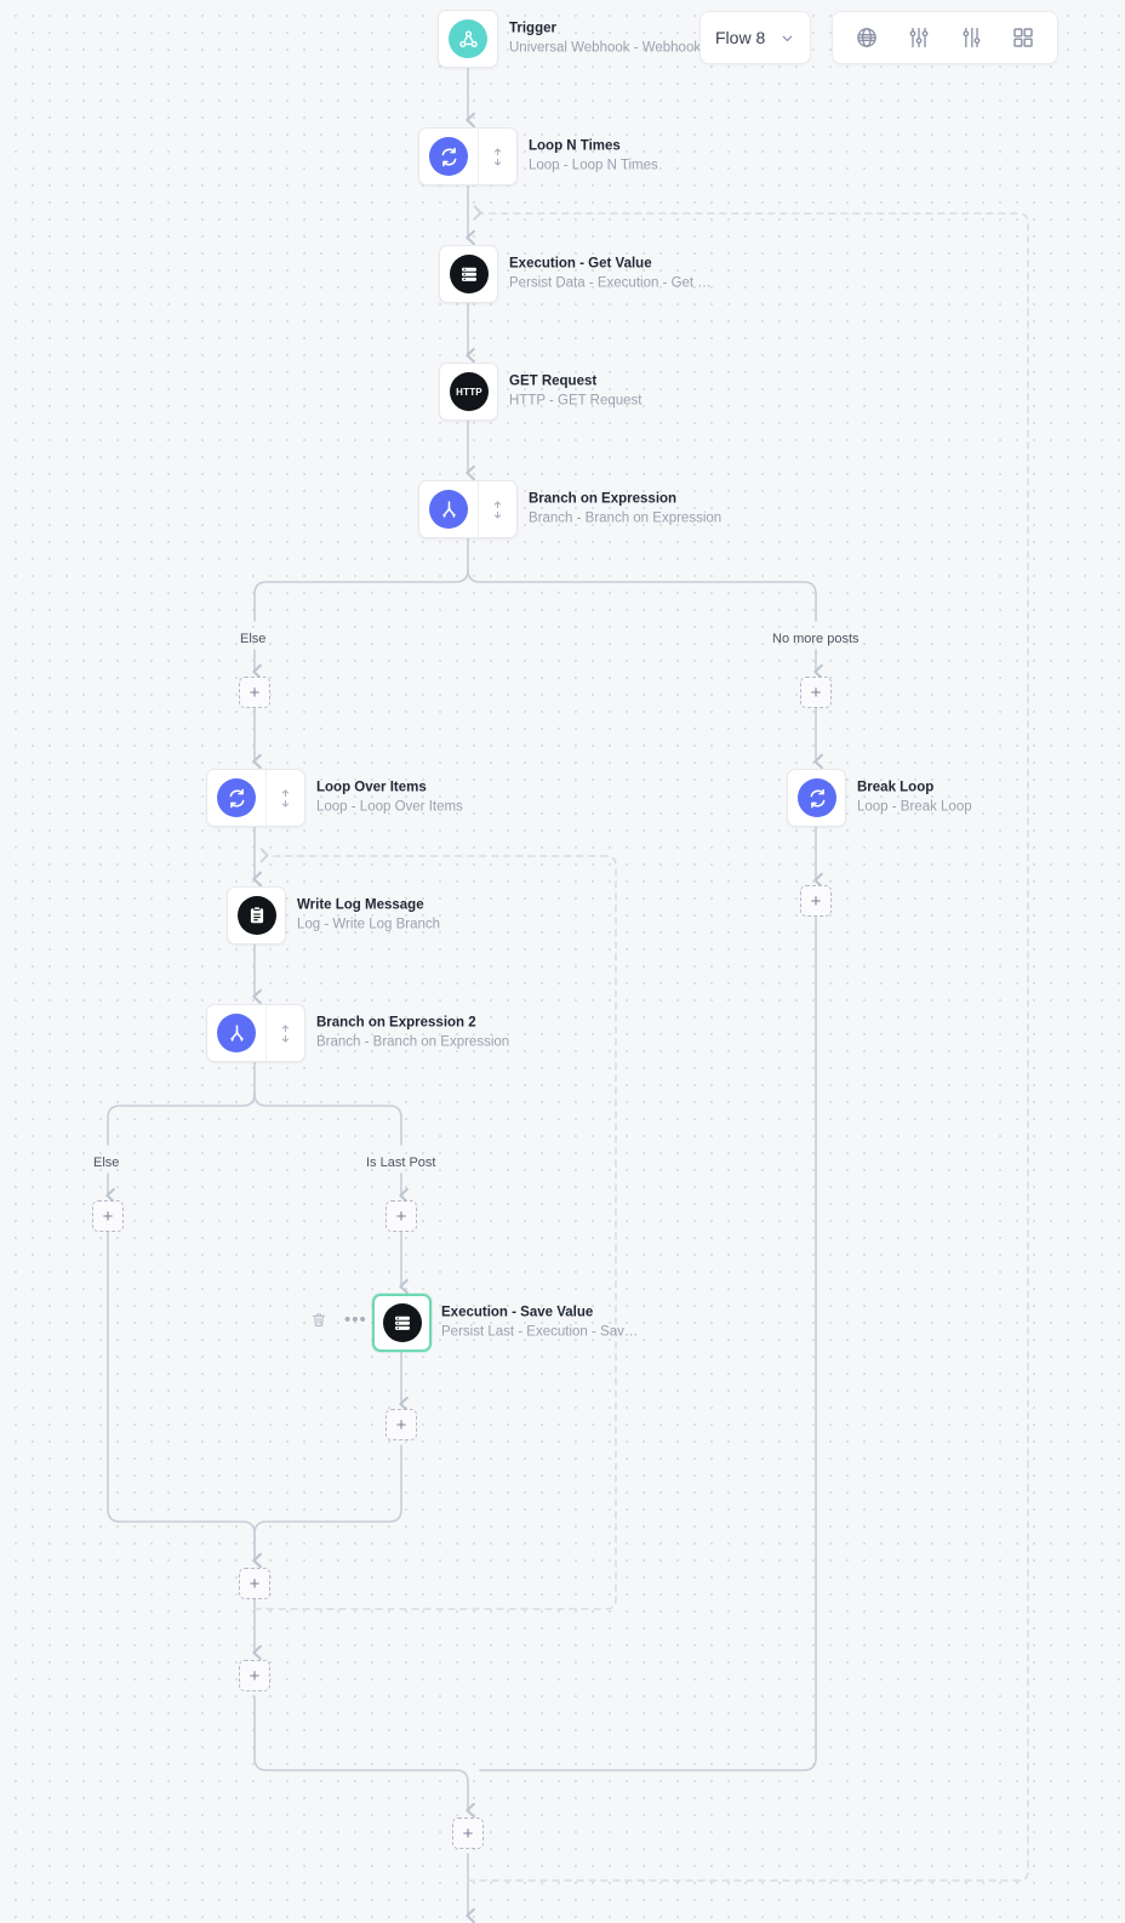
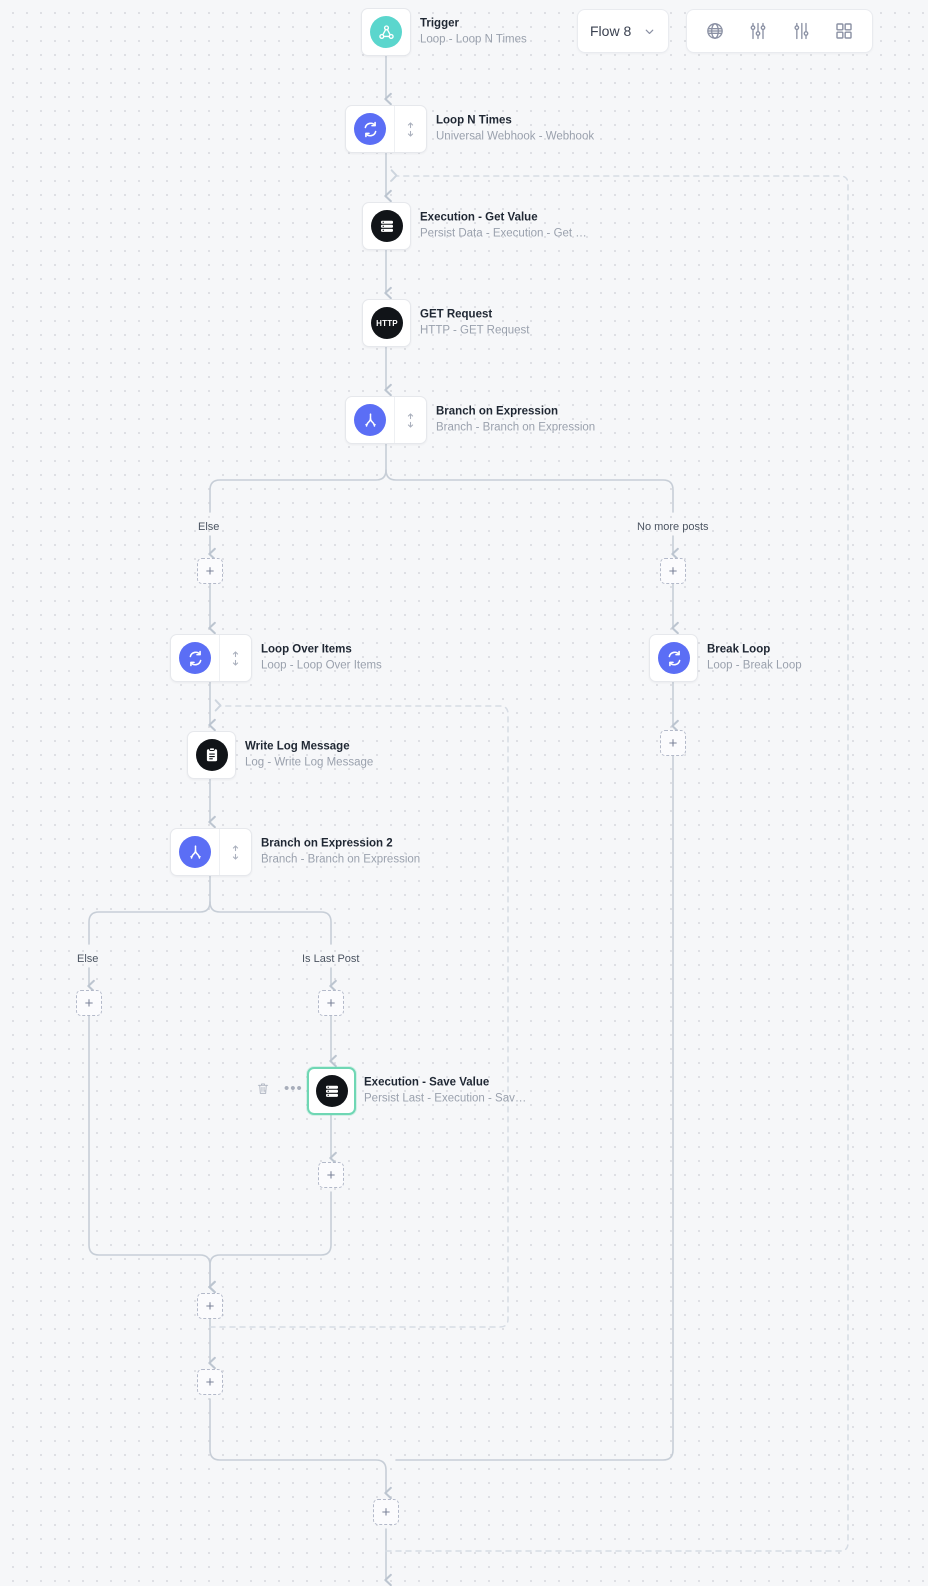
  Trigger
- Universal Webhook - Webhook
+ Loop - Loop N Times
  Loop N Times
- Loop - Loop N Times
+ Universal Webhook - Webhook
  Execution - Get Value
  Persist Data - Execution - Get …
  HTTP
  GET Request
  HTTP - GET Request
  Branch on Expression
  Branch - Branch on Expression
  Loop Over Items
  Loop - Loop Over Items
  Break Loop
  Loop - Break Loop
  Write Log Message
- Log - Write Log Branch
+ Log - Write Log Message
  Branch on Expression 2
  Branch - Branch on Expression
  Execution - Save Value
  Persist Last - Execution - Sav…
  •••
  Else
  No more posts
  Else
  Is Last Post
  +
  +
  +
  +
  +
  +
  +
  +
  +
  Flow 8
